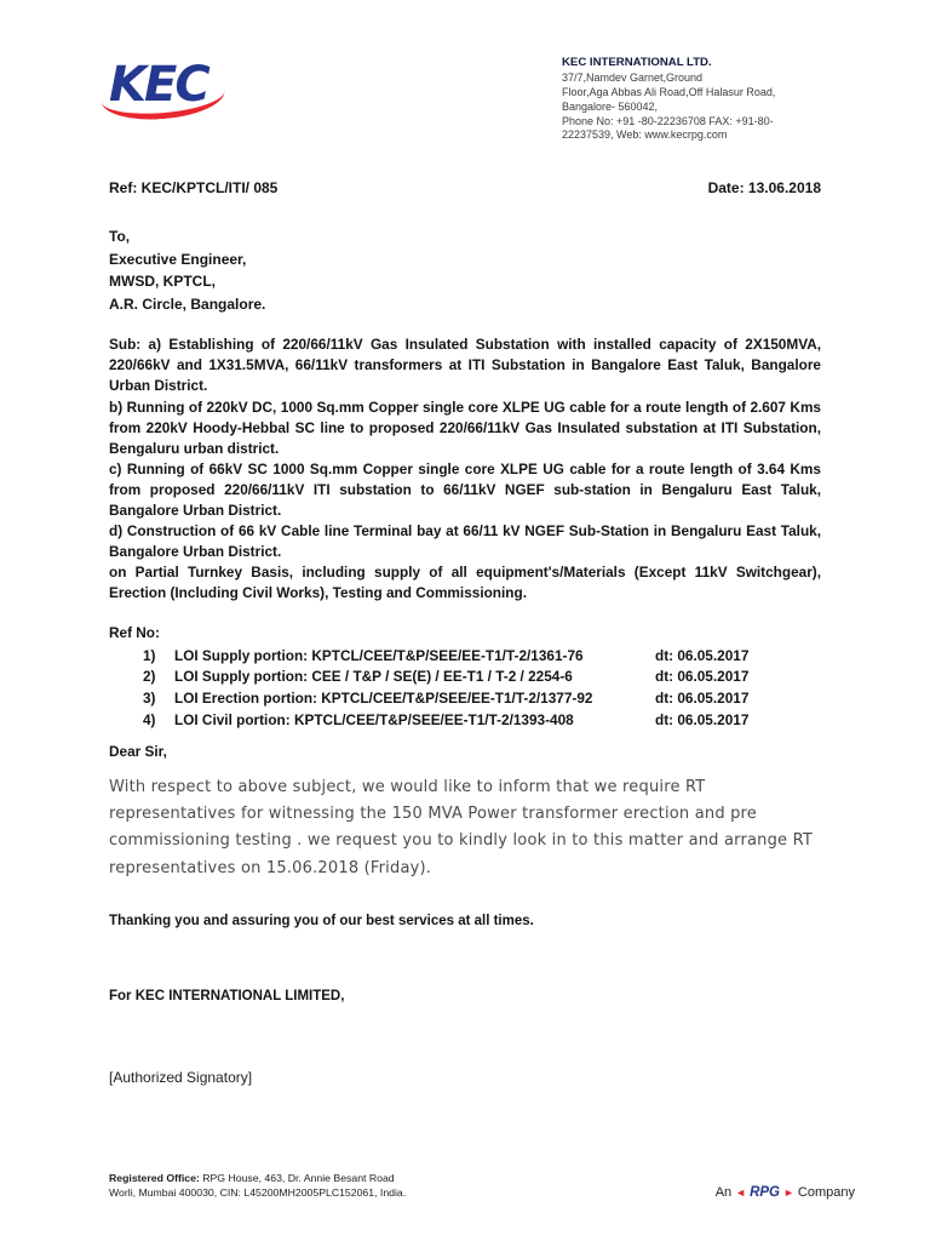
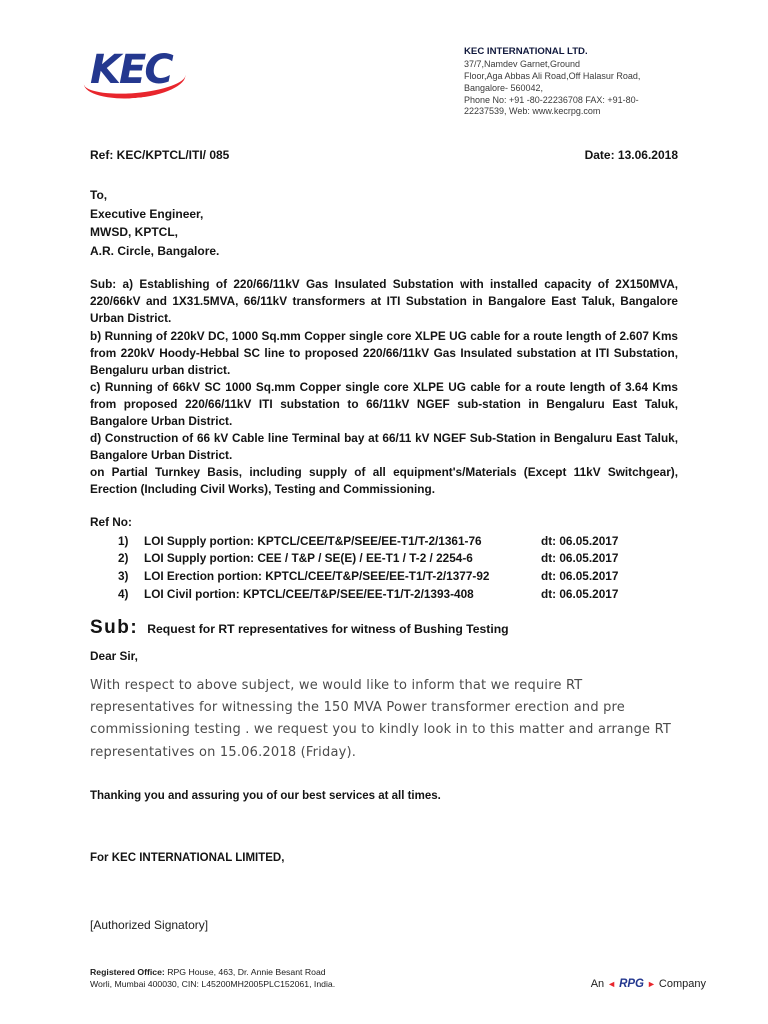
  KEC
  KEC INTERNATIONAL LTD.
  37/7,Namdev Garnet,Ground
  Floor,Aga Abbas Ali Road,Off Halasur Road,
  Bangalore- 560042,
  Phone No: +91 -80-22236708 FAX: +91-80-
  22237539, Web: www.kecrpg.com
  Ref: KEC/KPTCL/ITI/ 085
  Date: 13.06.2018
  To,
  Executive Engineer,
  MWSD, KPTCL,
  A.R. Circle, Bangalore.
  Sub: a) Establishing of 220/66/11kV Gas Insulated Substation with installed capacity of 2X150MVA, 220/66kV and 1X31.5MVA, 66/11kV transformers at ITI Substation in Bangalore East Taluk, Bangalore Urban District.
  b) Running of 220kV DC, 1000 Sq.mm Copper single core XLPE UG cable for a route length of 2.607 Kms from 220kV Hoody-Hebbal SC line to proposed 220/66/11kV Gas Insulated substation at ITI Substation, Bengaluru urban district.
  c) Running of 66kV SC 1000 Sq.mm Copper single core XLPE UG cable for a route length of 3.64 Kms from proposed 220/66/11kV ITI substation to 66/11kV NGEF sub-station in Bengaluru East Taluk, Bangalore Urban District.
  d) Construction of 66 kV Cable line Terminal bay at 66/11 kV NGEF Sub-Station in Bengaluru East Taluk, Bangalore Urban District.
  on Partial Turnkey Basis, including supply of all equipment's/Materials (Except 11kV Switchgear), Erection (Including Civil Works), Testing and Commissioning.
  Ref No:
  1)
  LOI Supply portion: KPTCL/CEE/T&P/SEE/EE-T1/T-2/1361-76
  dt: 06.05.2017
  2)
  LOI Supply portion: CEE / T&P / SE(E) / EE-T1 / T-2 / 2254-6
  dt: 06.05.2017
  3)
  LOI Erection portion: KPTCL/CEE/T&P/SEE/EE-T1/T-2/1377-92
  dt: 06.05.2017
  4)
  LOI Civil portion: KPTCL/CEE/T&P/SEE/EE-T1/T-2/1393-408
  dt: 06.05.2017
+ Sub:
+ Request for RT representatives for witness of Bushing Testing
  Dear Sir,
  With respect to above subject, we would like to inform that we require RT representatives for witnessing the 150 MVA Power transformer erection and pre commissioning testing . we request you to kindly look in to this matter and arrange RT representatives on 15.06.2018 (Friday).
  Thanking you and assuring you of our best services at all times.
  For KEC INTERNATIONAL LIMITED,
  [Authorized Signatory]
  Registered Office: RPG House, 463, Dr. Annie Besant Road
  Worli, Mumbai 400030, CIN: L45200MH2005PLC152061, India.
  An
  ◄
  RPG
  ►
  Company
